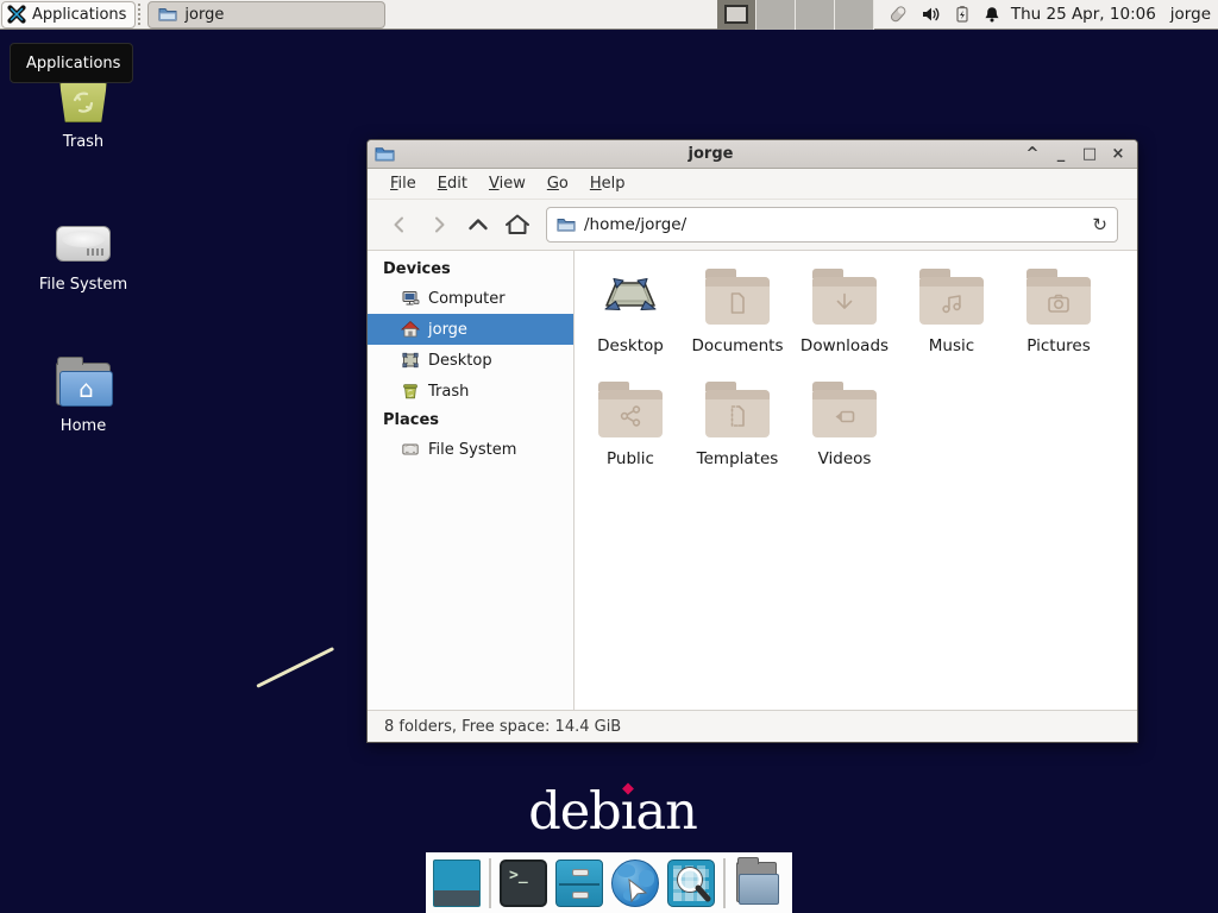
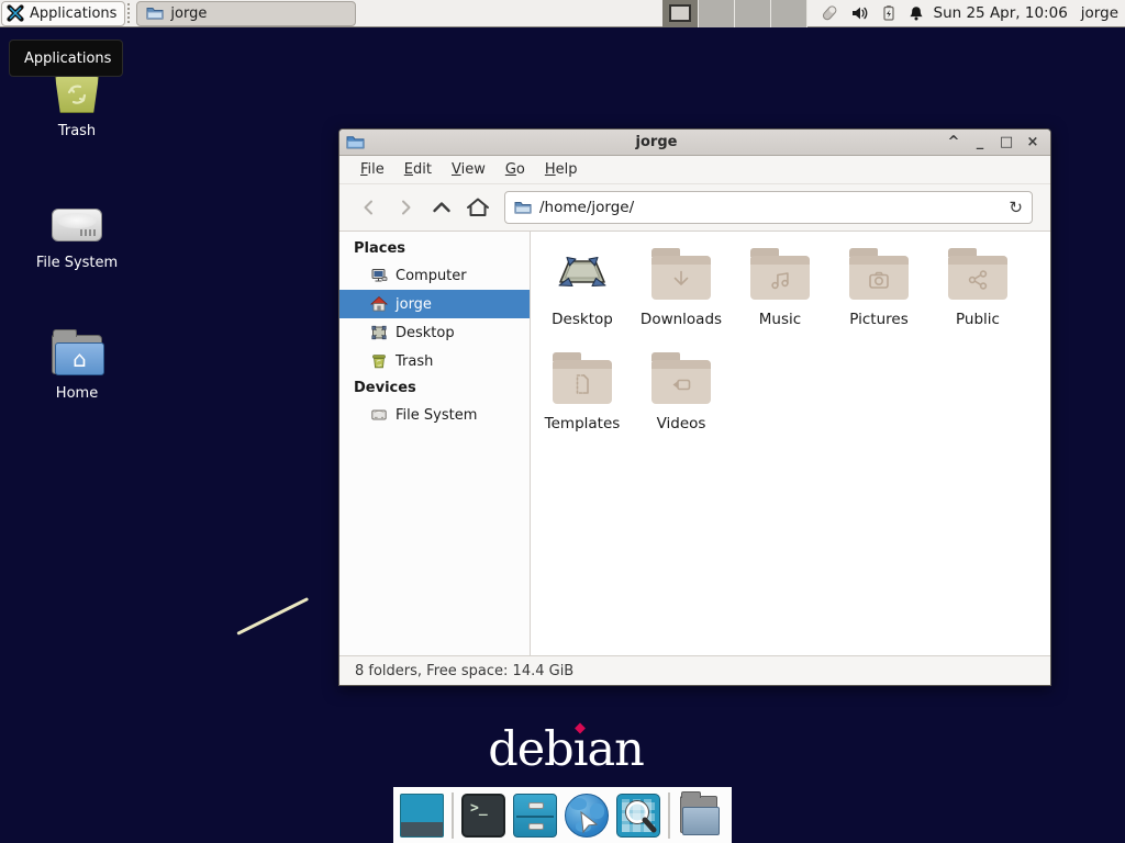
  Applications
  jorge
- Thu 25 Apr, 10:06
+ Sun 25 Apr, 10:06
  jorge
  Applications
  Trash
  File System
  ⌂
  Home
  debıan
  jorge
  ^
  _
  □
  ×
  File
  Edit
  View
  Go
  Help
  /home/jorge/
  ↻
- Devices
+ Places
  Computer
  jorge
  Desktop
  Trash
- Places
+ Devices
  File System
  Desktop
- Documents
  Downloads
  Music
  Pictures
  Public
  Templates
  Videos
  8 folders, Free space: 14.4 GiB
  >_
